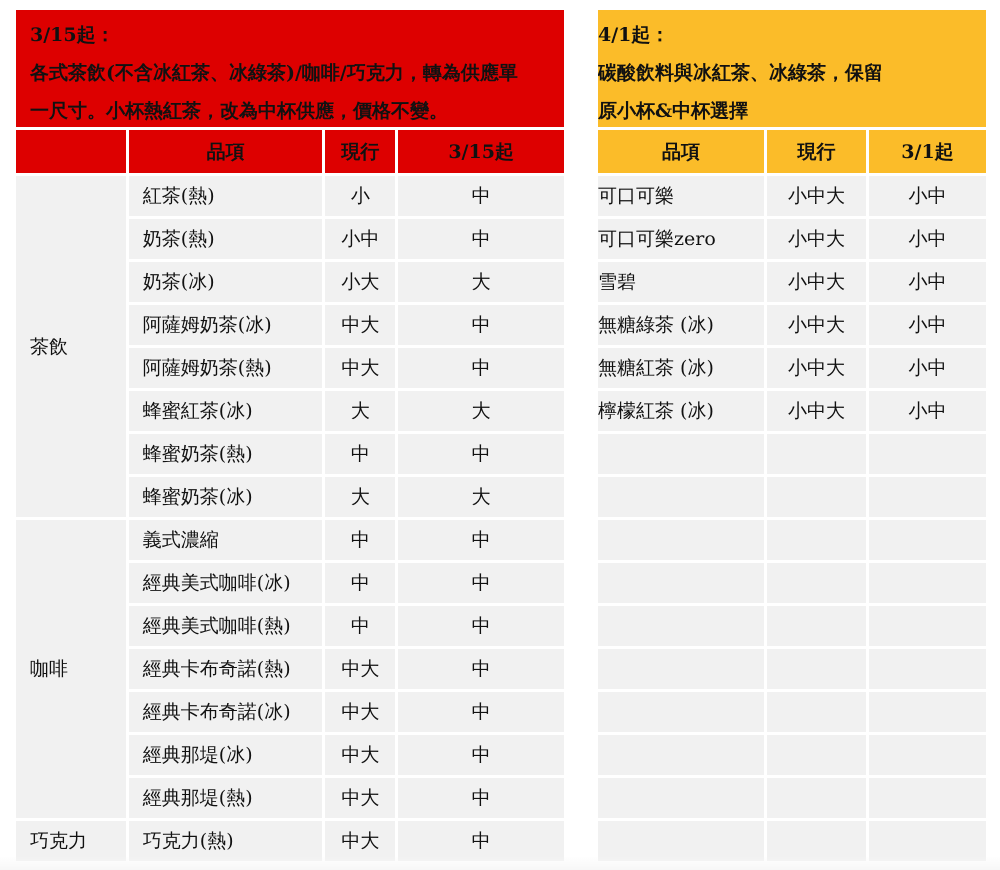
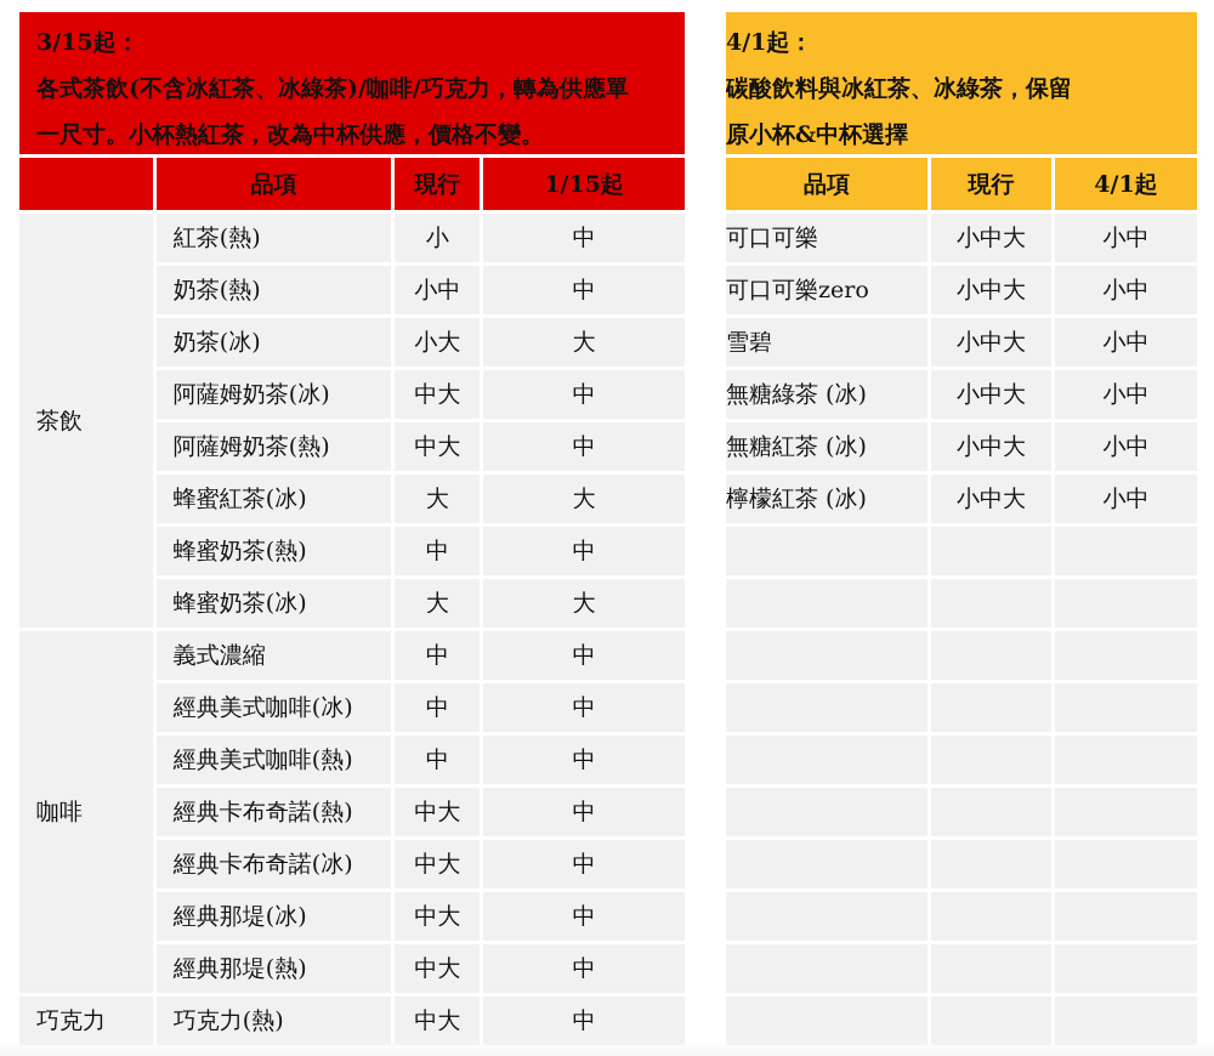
  3/15起：
  各式茶飲(不含冰紅茶、冰綠茶)/咖啡/巧克力，轉為供應單
  一尺寸。小杯熱紅茶，改為中杯供應，價格不變。
- 	品項	現行	3/15起
+ 	品項	現行	1/15起
  茶飲	紅茶(熱)	小	中
  奶茶(熱)	小中	中
  奶茶(冰)	小大	大
  阿薩姆奶茶(冰)	中大	中
  阿薩姆奶茶(熱)	中大	中
  蜂蜜紅茶(冰)	大	大
  蜂蜜奶茶(熱)	中	中
  蜂蜜奶茶(冰)	大	大
  咖啡	義式濃縮	中	中
  經典美式咖啡(冰)	中	中
  經典美式咖啡(熱)	中	中
  經典卡布奇諾(熱)	中大	中
  經典卡布奇諾(冰)	中大	中
  經典那堤(冰)	中大	中
  經典那堤(熱)	中大	中
  巧克力	巧克力(熱)	中大	中
  4/1起：
  碳酸飲料與冰紅茶、冰綠茶，保留
  原小杯&中杯選擇
- 品項	現行	3/1起
+ 品項	現行	4/1起
  可口可樂	小中大	小中
  可口可樂zero	小中大	小中
  雪碧	小中大	小中
  無糖綠茶 (冰)	小中大	小中
  無糖紅茶 (冰)	小中大	小中
  檸檬紅茶 (冰)	小中大	小中
